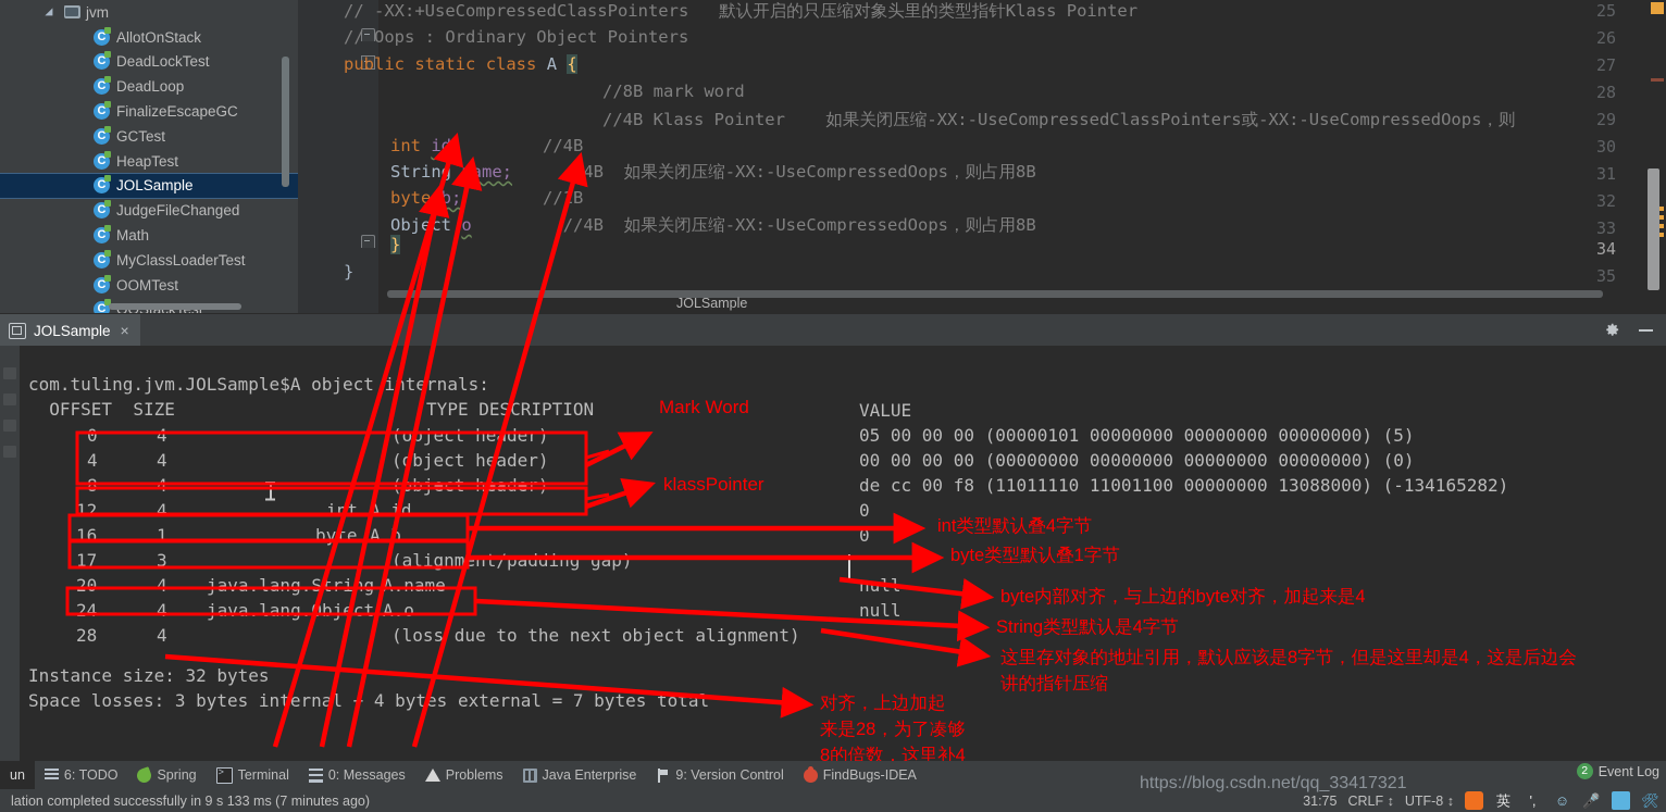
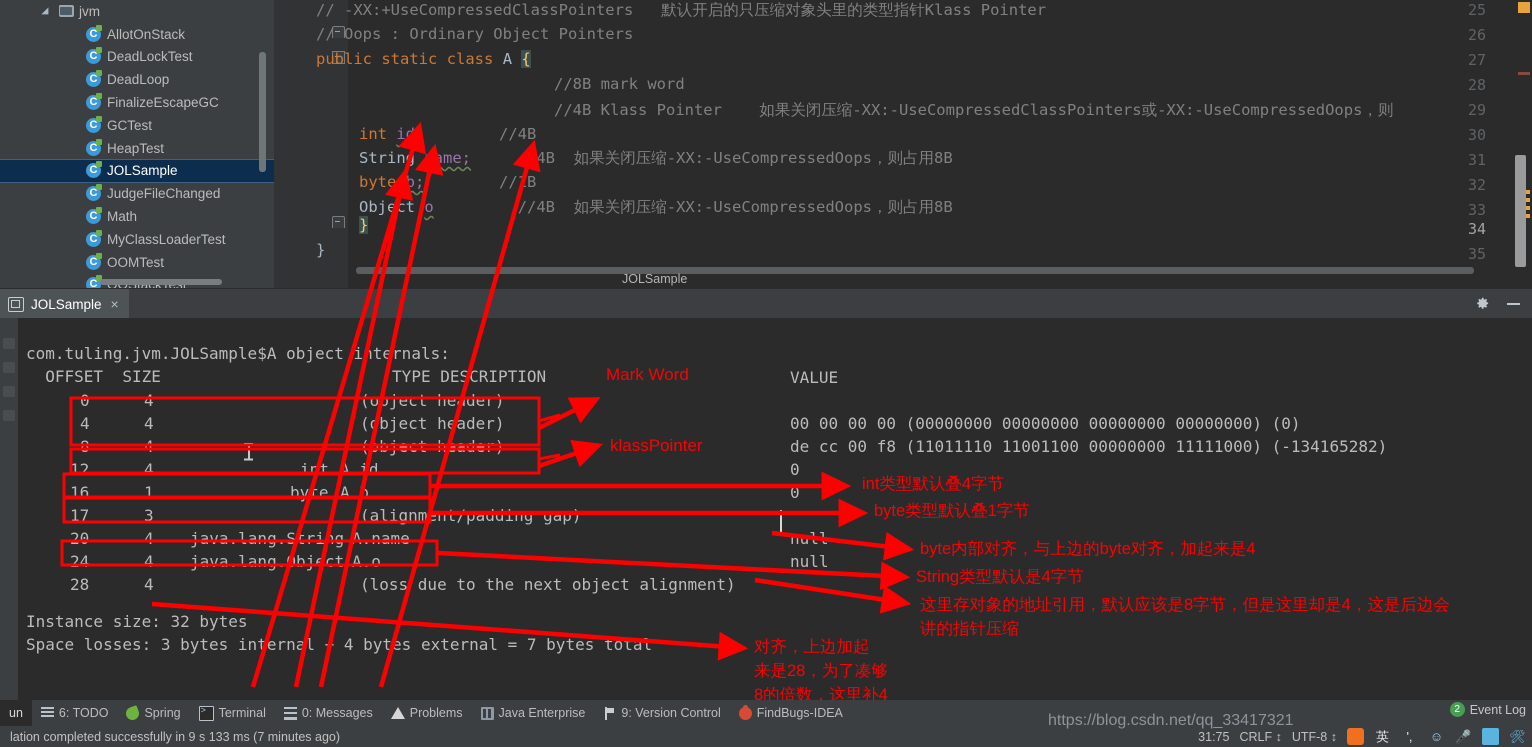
  jvm
  AllotOnStack
  DeadLockTest
  DeadLoop
  FinalizeEscapeGC
  GCTest
  HeapTest
  JOLSample
  JudgeFileChanged
  Math
  MyClassLoaderTest
  OOMTest
  25
  26
  27
  28
  29
  30
  31
  32
  33
  34
  35
  // -XX:+UseCompressedClassPointers 默认开启的只压缩对象头里的类型指针Klass Pointer
  // Oops : Ordinary Object Pointers
  public static class A {
  //8B mark word
  //4B Klass Pointer 如果关闭压缩-XX:-UseCompressedClassPointers或-XX:-UseCompressedOops，则
  int id; //4B
  Strin name; /4B 如果关闭压缩-XX:-UseCompressedOops，则占用8B
  byte b; //B
  Object o //4B 如果关闭压缩-XX:-UseCompressedOops，则占用8B
  }
  }
  JOLSample
  JOLSample
  ×
  com.tuling.jvm.JOLSample$A object iternals:
  OFFSET SIZE TYPE DESCRIPTION
  0
  4
  (object heder)
- 05 00 00 00 (00000101 00000000 00000000 00000000) (5)
  4
  4
  (bject header)
  00 00 00 00 (00000000 00000000 00000000 00000000) (0)
- de cc 00 f8 (11011110 11001100 00000000 13088000) (-134165282)
+ de cc 00 f8 (11011110 11001100 00000000 11111000) (-134165282)
  12
  4
  int
  A.id
  0
  16
  1
  byte
  0
  17
  3
  (alignment/padding gap)
  20
  4
  java.lang.String
  A.name
  24
  4
  java.lang.bject
  A.o
  null
  28
  4
  (loss due to the next object alignment)
  Instance size: 32 bytes
  Space losses: 3 bytes internal 4 bytes external = 7 bytes total
  VALUE
  Mark Word
  klassPointer
  int类型默认叠4字节
  byte类型默认叠1字节
  byte内部对齐，与上边的byte对齐，加起来是4
  String类型默认是4字节
  这里存对象的地址引用，默认应该是8字节，但是这里却是4，这是后边会
  讲的指针压缩
  对齐，上边加起
  来是28，为了凑够
  8的倍数，这里补4
  un
  6: TODO
  Spring
  Terminal
  0: Messages
  Problems
  Java Enterprise
  9: Version Control
  FindBugs-IDEA
  2
  Event Log
  lation completed successfully in 9 s 133 ms (7 minutes ago)
  31:75
  CRLF ↕
  UTF-8 ↕
  英
  ',
  ☺
  🎤
  🛠
  https://blog.csdn.net/qq_33417321
